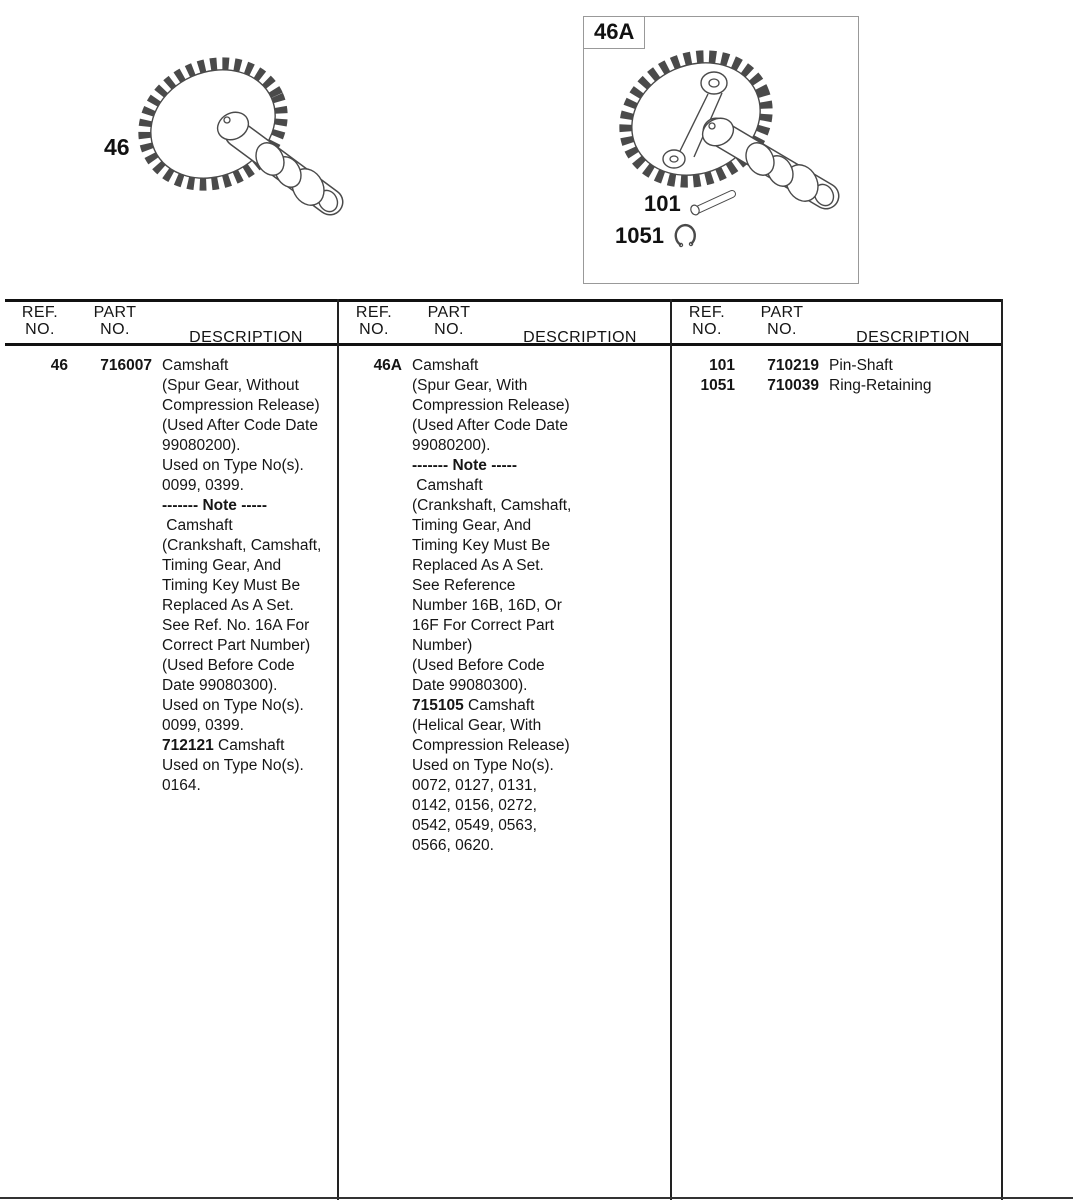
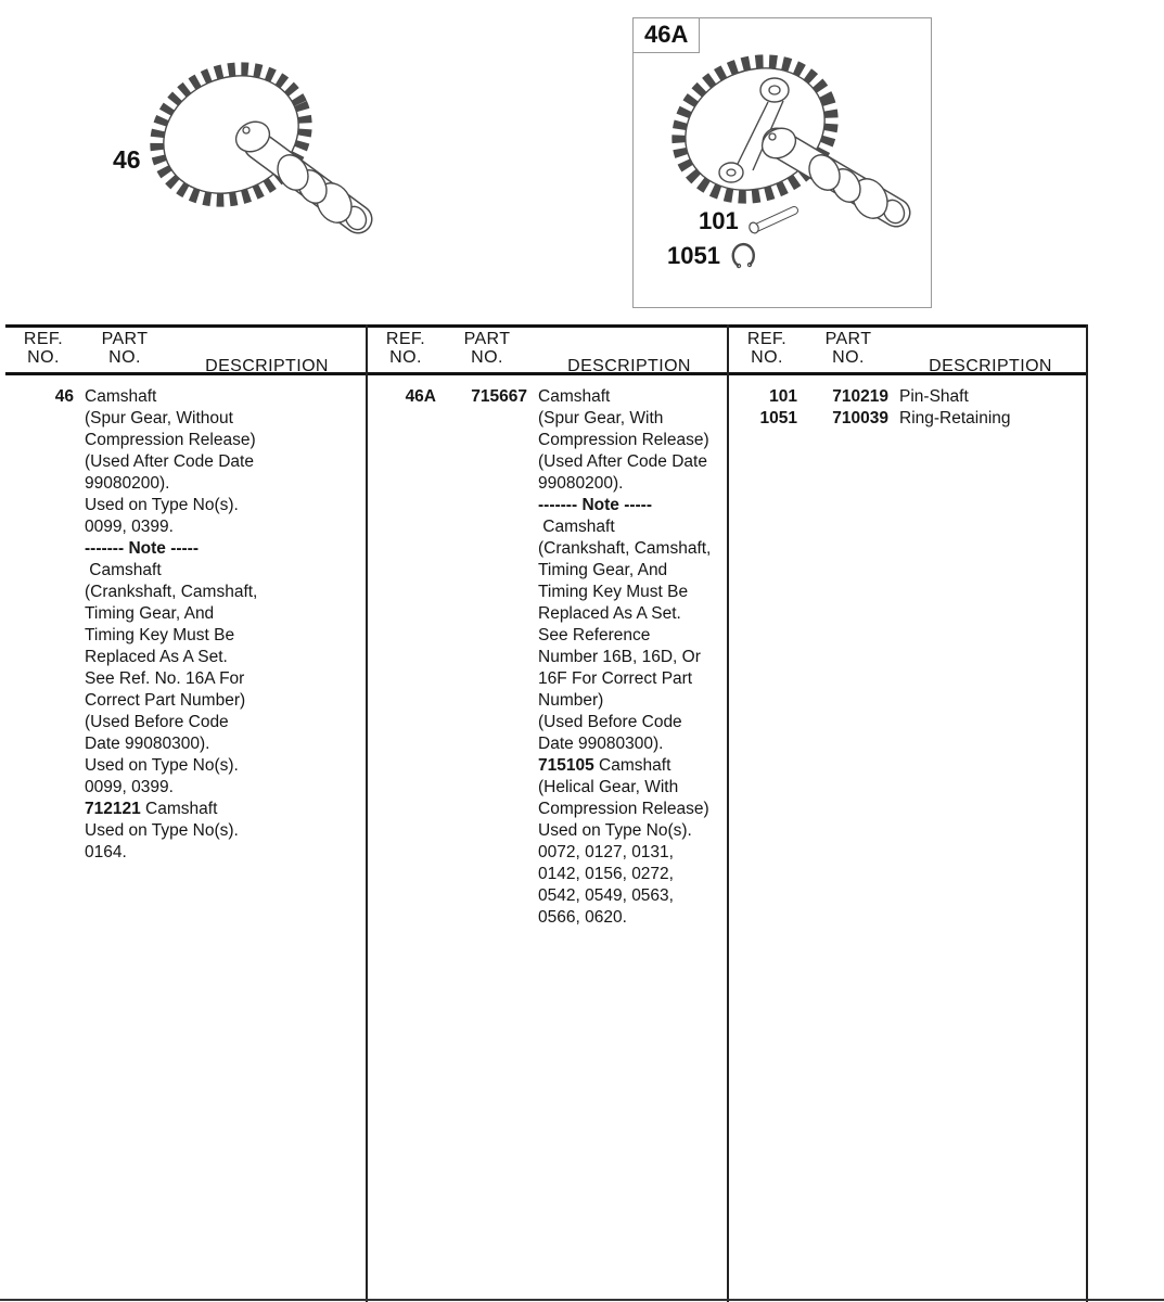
  46
  46A
  101
  1051
  REF.
  NO.
  PART
  NO.
  DESCRIPTION
  46
- 716007
  Camshaft
  (Spur Gear, Without
  Compression Release)
  (Used After Code Date
  99080200).
  Used on Type No(s).
  0099, 0399.
  ------- Note -----
  Camshaft
  (Crankshaft, Camshaft,
  Timing Gear, And
  Timing Key Must Be
  Replaced As A Set.
  See Ref. No. 16A For
  Correct Part Number)
  (Used Before Code
  Date 99080300).
  Used on Type No(s).
  0099, 0399.
  712121 Camshaft
  Used on Type No(s).
  0164.
  REF.
  NO.
  PART
  NO.
  DESCRIPTION
  46A
+ 715667
  Camshaft
  (Spur Gear, With
  Compression Release)
  (Used After Code Date
  99080200).
  ------- Note -----
  Camshaft
  (Crankshaft, Camshaft,
  Timing Gear, And
  Timing Key Must Be
  Replaced As A Set.
  See Reference
  Number 16B, 16D, Or
  16F For Correct Part
  Number)
  (Used Before Code
  Date 99080300).
  715105 Camshaft
  (Helical Gear, With
  Compression Release)
  Used on Type No(s).
  0072, 0127, 0131,
  0142, 0156, 0272,
  0542, 0549, 0563,
  0566, 0620.
  REF.
  NO.
  PART
  NO.
  DESCRIPTION
  101
  710219
  Pin-Shaft
  1051
  710039
  Ring-Retaining
